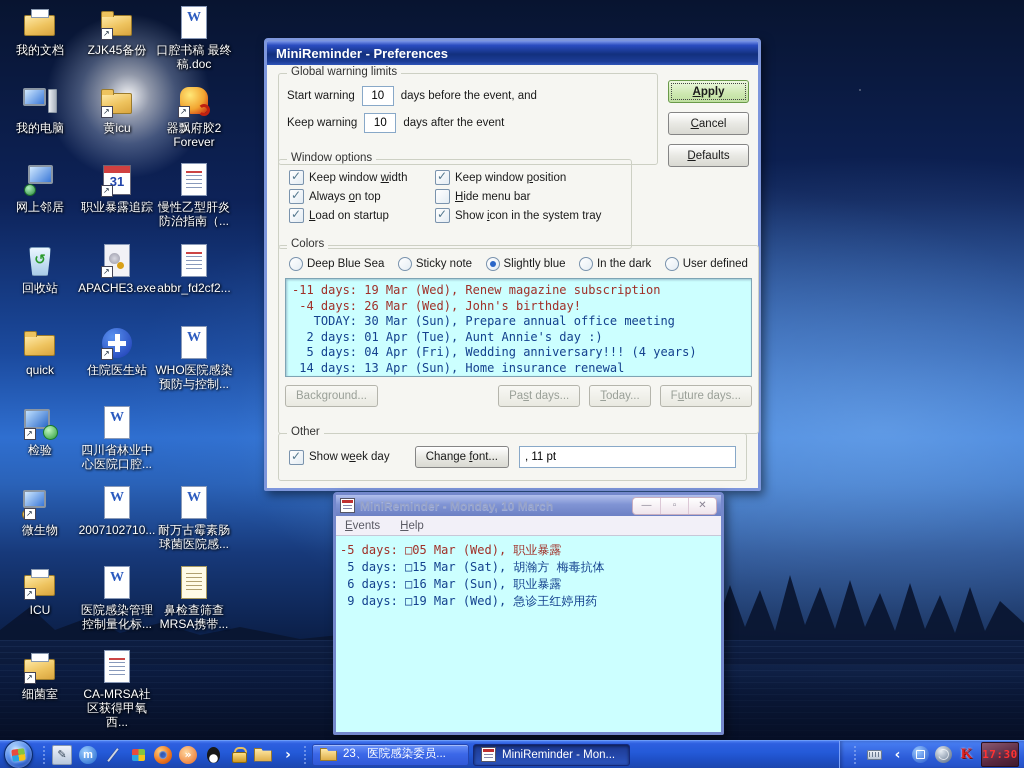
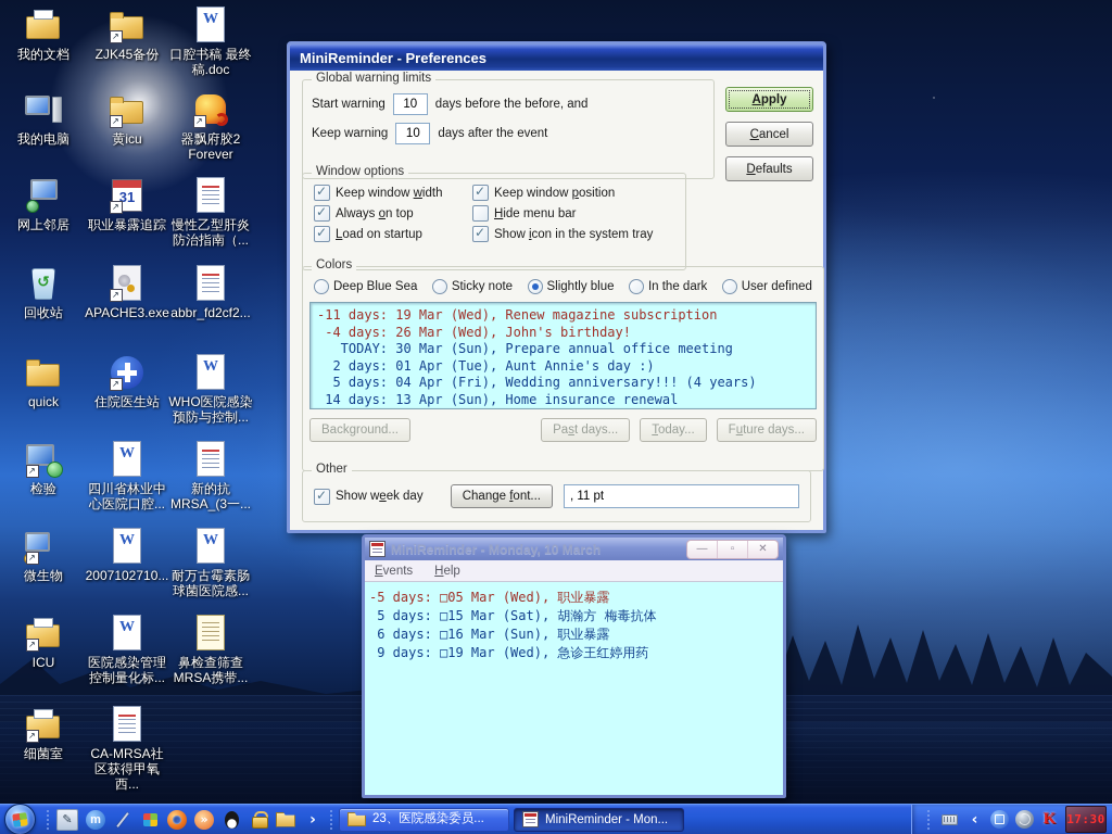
  我的文档
  ZJK45备份
  口腔书稿 最终稿.doc
  我的电脑
  黄icu
  器飘府胶2 Forever
  网上邻居
  职业暴露追踪
  慢性乙型肝炎防治指南（...
  回收站
  APACHE3.exe
  abbr_fd2cf2...
  quick
  住院医生站
  WHO医院感染预防与控制...
  检验
  四川省林业中心医院口腔...
+ 新的抗 MRSA_(3一...
  微生物
  2007102710...
  耐万古霉素肠球菌医院感...
  ICU
  医院感染管理控制量化标...
  鼻检查筛查MRSA携带...
  细菌室
  CA-MRSA社区获得甲氧西...
  MiniReminder - Preferences
  Global warning limits
  Start warning
  10
- days before the event, and
+ days before the before, and
  Keep warning
  10
  days after the event
  Apply
  Cancel
  Defaults
  Window options
  Keep window width
  Keep window position
  Always on top
  Hide menu bar
  Load on startup
  Show icon in the system tray
  Colors
  Deep Blue Sea
  Sticky note
  Slightly blue
  In the dark
  User defined
  -11 days: 19 Mar (Wed), Renew magazine subscription
  -4 days: 26 Mar (Wed), John's birthday!
  TODAY: 30 Mar (Sun), Prepare annual office meeting
  2 days: 01 Apr (Tue), Aunt Annie's day :)
  5 days: 04 Apr (Fri), Wedding anniversary!!! (4 years)
  14 days: 13 Apr (Sun), Home insurance renewal
  Background...
  Past days...
  Today...
  Future days...
  Other
  Show week day
  Change font...
  , 11 pt
  MiniReminder - Monday, 10 March
  —
  ▫
  ✕
  Events
  Help
  -5 days: □05 Mar (Wed), 职业暴露
  5 days: □15 Mar (Sat), 胡瀚方 梅毒抗体
  6 days: □16 Mar (Sun), 职业暴露
  9 days: □19 Mar (Wed), 急诊王红婷用药
  23、医院感染委员...
  MiniReminder - Mon...
  17:30
